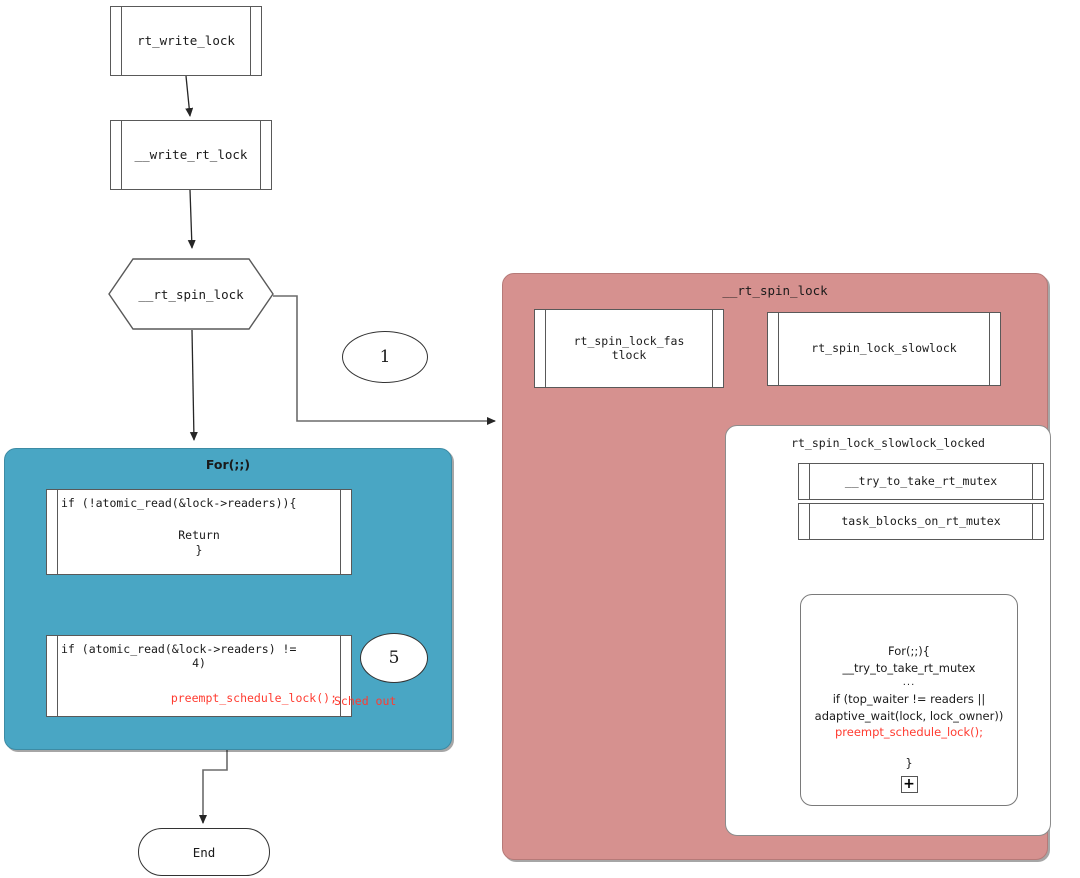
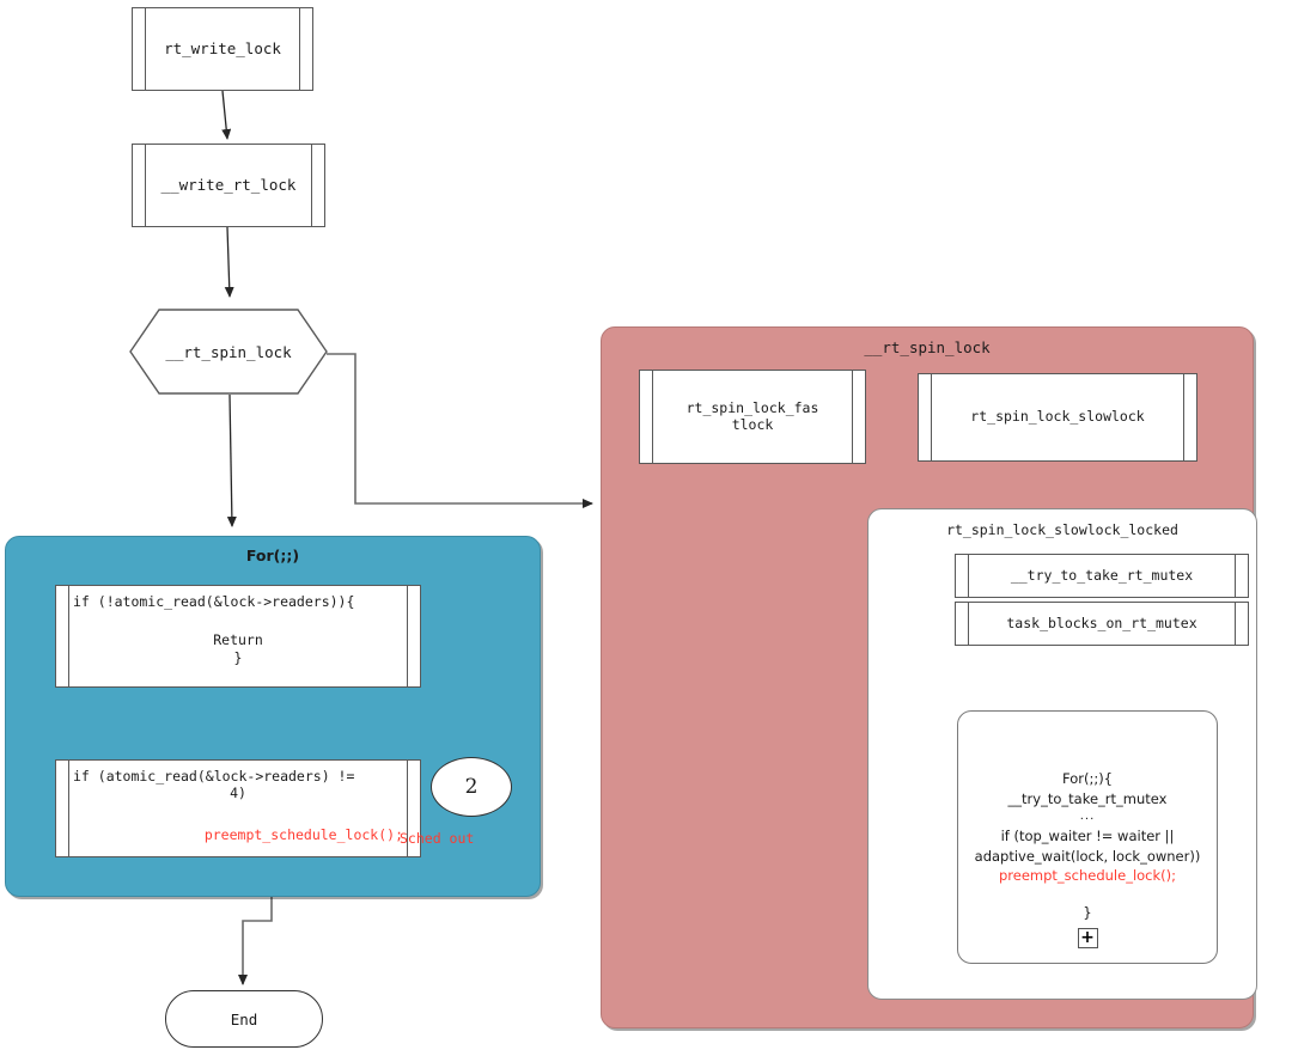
  rt_write_lock
  __write_rt_lock
  __rt_spin_lock
- 1
  For(;;)
  if (!atomic_read(&lock->readers)){
  Return
  }
  if (atomic_read(&lock->readers) !=
  4)
  preempt_schedule_lock();
- 5
+ 2
  Sched out
  End
  __rt_spin_lock
  rt_spin_lock_fas
  tlock
  rt_spin_lock_slowlock
  rt_spin_lock_slowlock_locked
  __try_to_take_rt_mutex
  task_blocks_on_rt_mutex
  For(;;){
  __try_to_take_rt_mutex
  ...
- if (top_waiter != readers ||
+ if (top_waiter != waiter ||
  adaptive_wait(lock, lock_owner))
  preempt_schedule_lock();
  }
  +
